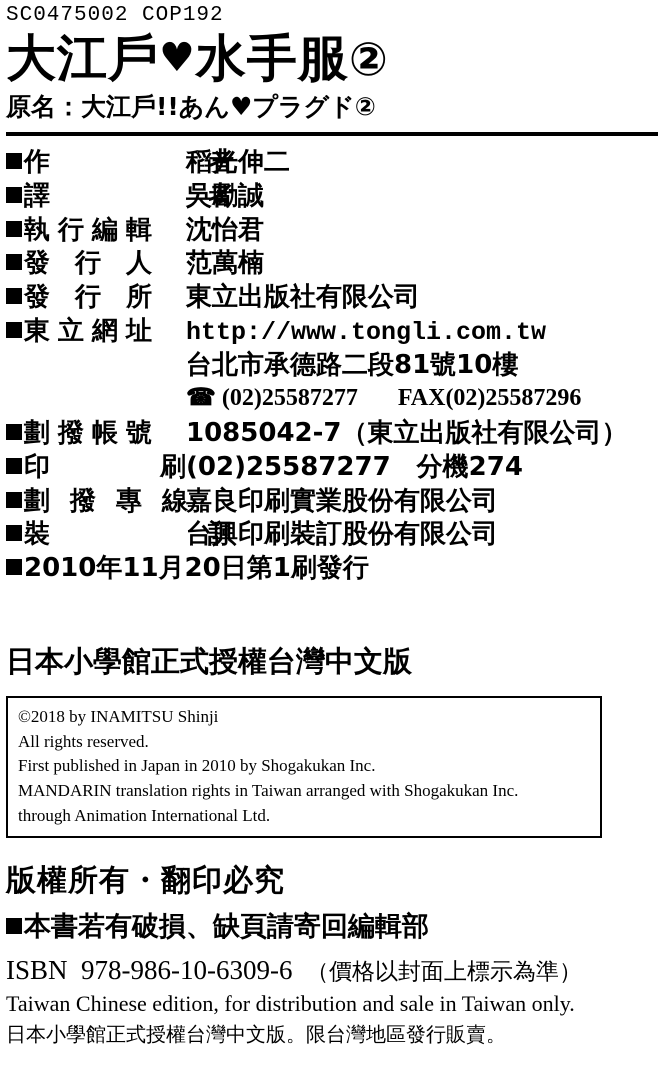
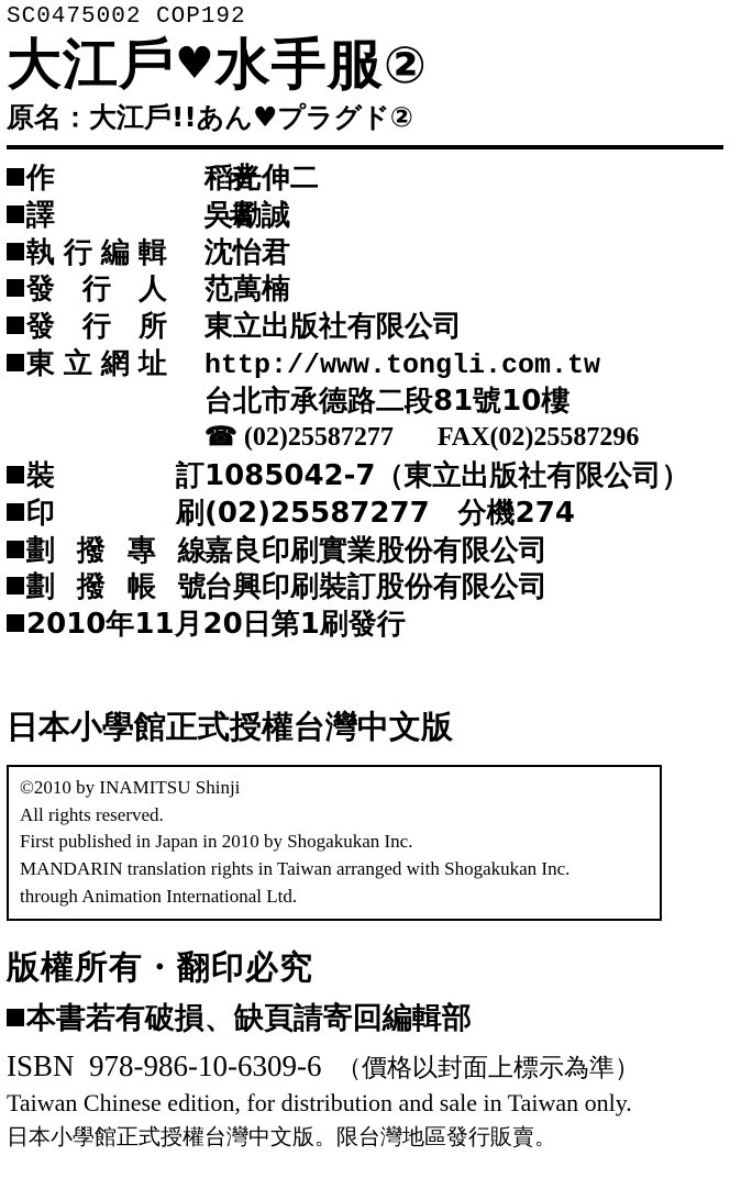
  SC0475002 COP192
  大江戶♥水手服②
  原名：大江戶!!あん♥プラグド②
  作 者
  稻光伸二
  譯 者
  吳勵誠
  執行編輯
  沈怡君
  發 行 人
  范萬楠
  發 行 所
  東立出版社有限公司
  東立網址
  http://www.tongli.com.tw
  台北市承德路二段81號10樓
  ☎ (02)25587277 FAX(02)25587296
- 劃撥帳號
+ 裝 訂
  1085042-7（東立出版社有限公司）
  印 刷
  (02)25587277 分機274
  劃撥專線
  嘉良印刷實業股份有限公司
- 裝 訂
+ 劃撥帳號
  台興印刷裝訂股份有限公司
  2010年11月20日第1刷發行
  日本小學館正式授權台灣中文版
- ©2018 by INAMITSU Shinji
+ ©2010 by INAMITSU Shinji
  All rights reserved.
  First published in Japan in 2010 by Shogakukan Inc.
  MANDARIN translation rights in Taiwan arranged with Shogakukan Inc.
  through Animation International Ltd.
  版權所有・翻印必究
  本書若有破損、缺頁請寄回編輯部
  ISBN 978-986-10-6309-6 （價格以封面上標示為準）
  Taiwan Chinese edition, for distribution and sale in Taiwan only.
  日本小學館正式授權台灣中文版。限台灣地區發行販賣。
